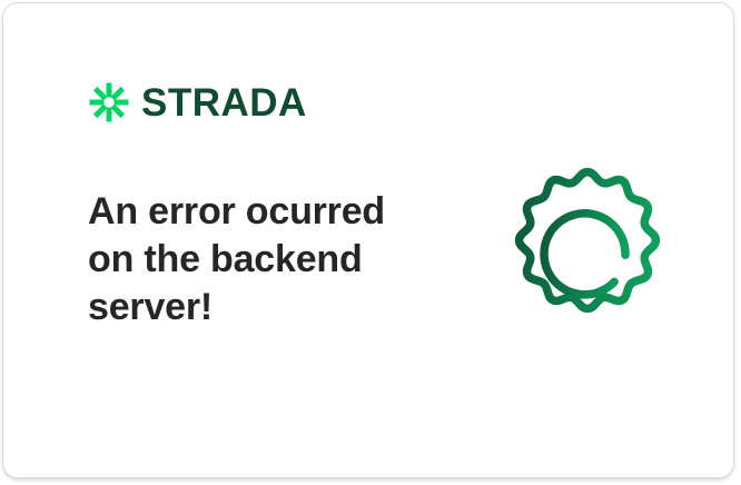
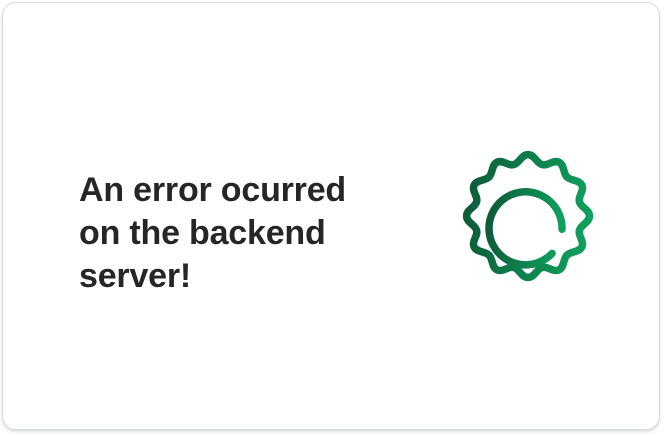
- STRADA
  An error ocurred on the backend server!
